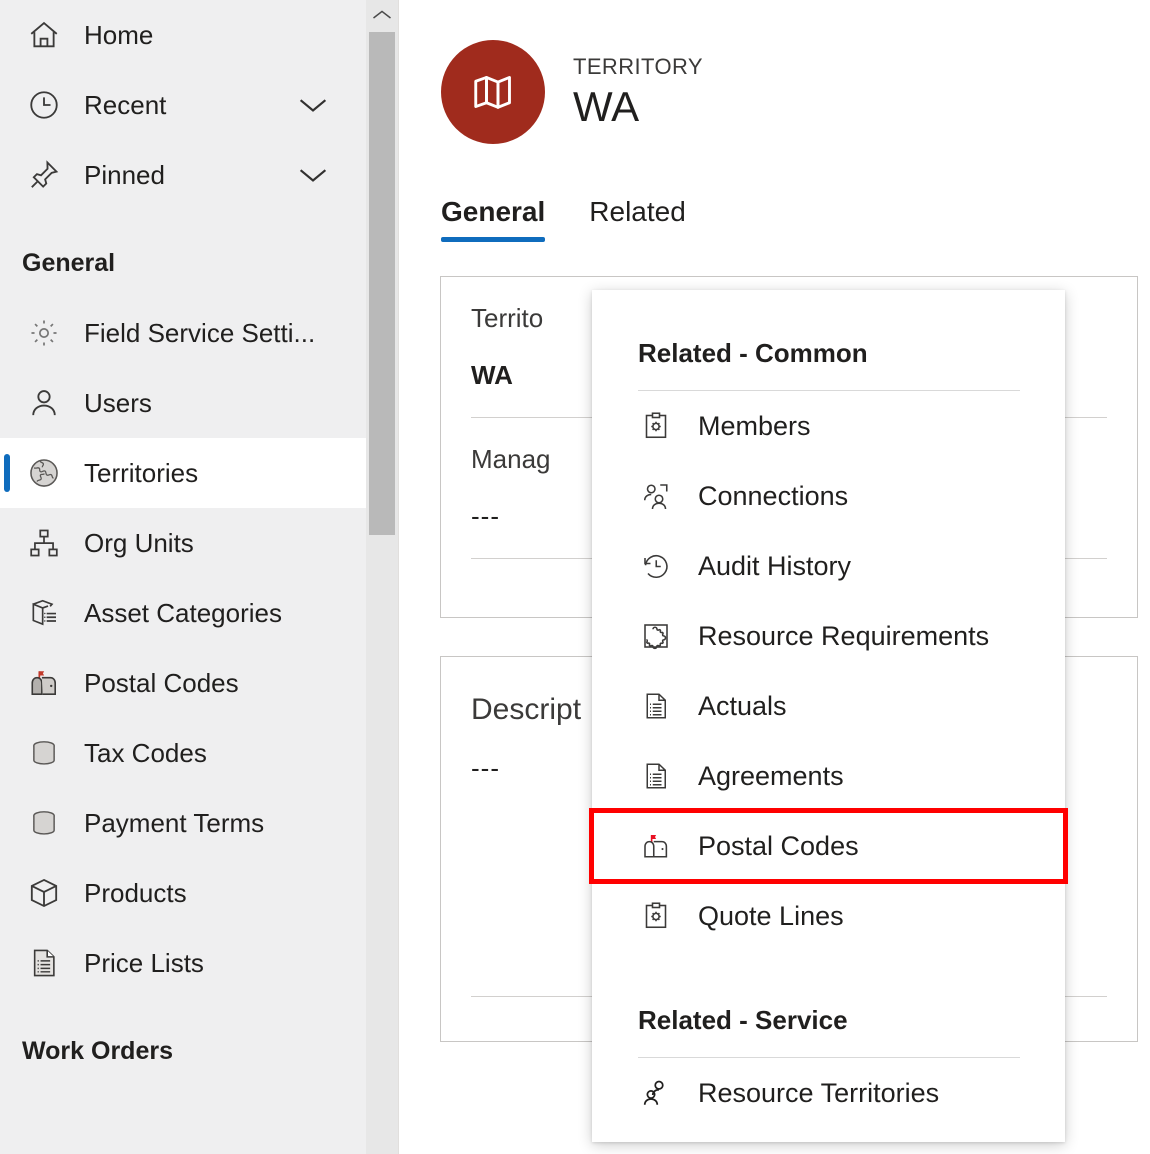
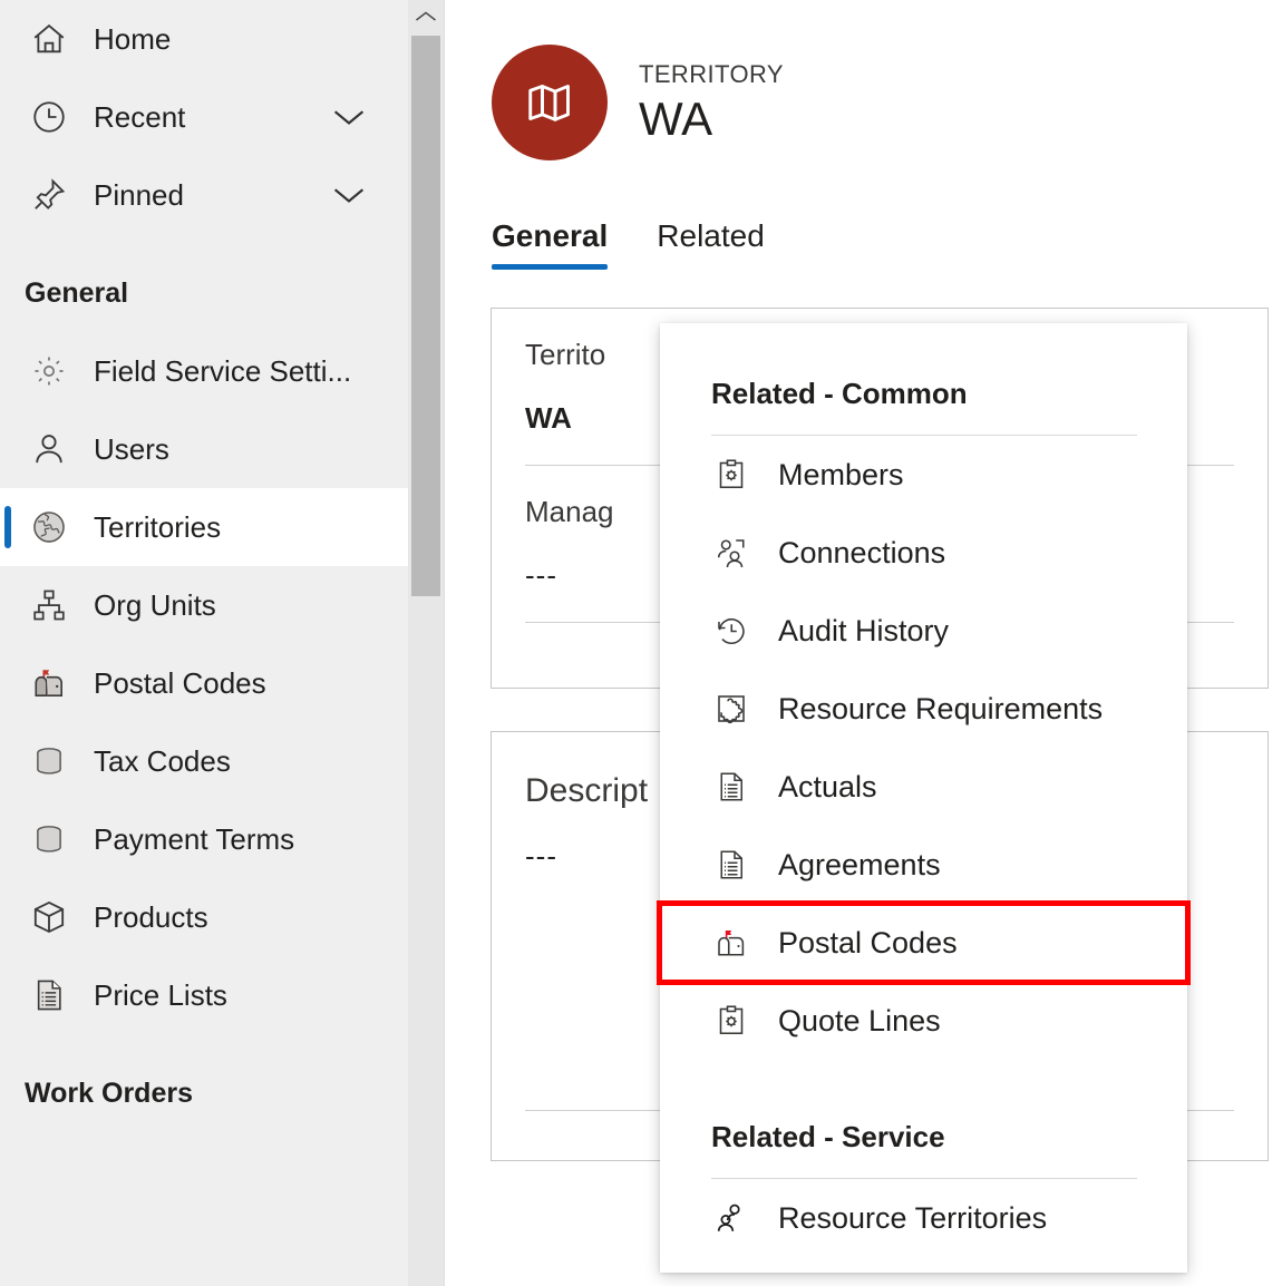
  Home
  Recent
  Pinned
  General
  Field Service Setti...
  Users
  Territories
  Org Units
- Asset Categories
  Postal Codes
  Tax Codes
  Payment Terms
  Products
  Price Lists
  Work Orders
  TERRITORY
  WA
  General
  Related
  Territo
  WA
  Manag
  ---
  Descript
  ---
  Related - Common
  Members
  Connections
  Audit History
  Resource Requirements
  Actuals
  Agreements
  Postal Codes
  Quote Lines
  Related - Service
  Resource Territories
